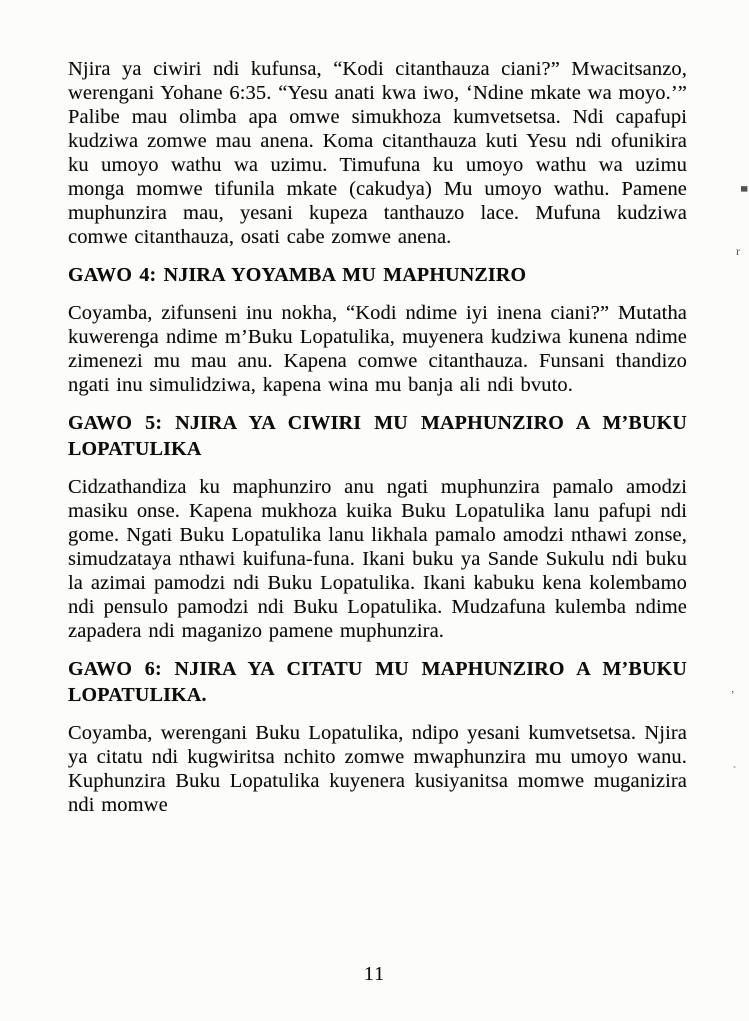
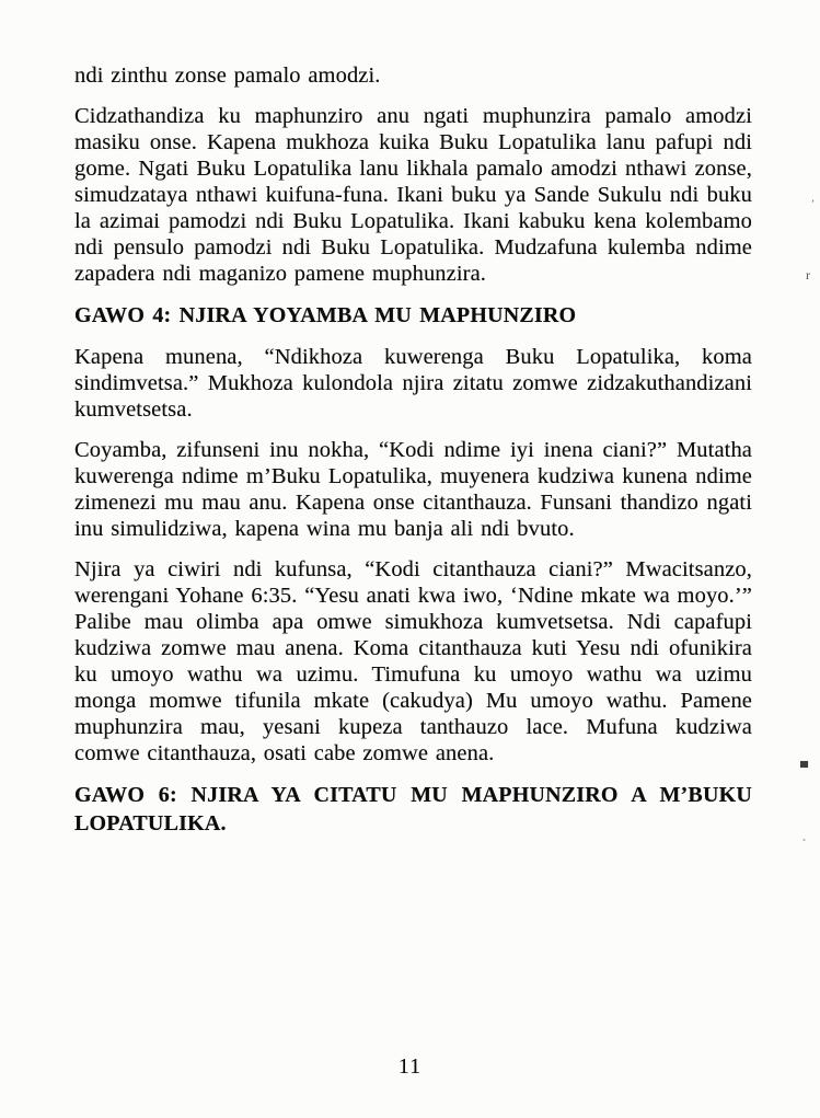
+ ndi zinthu zonse pamalo amodzi.
- Njira ya ciwiri ndi kufunsa, “Kodi citanthauza ciani?” Mwacitsanzo, werengani Yohane 6:35. “Yesu anati kwa iwo, ‘Ndine mkate wa moyo.’” Palibe mau olimba apa omwe simukhoza kumvetsetsa. Ndi capafupi kudziwa zomwe mau anena. Koma citanthauza kuti Yesu ndi ofunikira ku umoyo wathu wa uzimu. Timufuna ku umoyo wathu wa uzimu monga momwe tifunila mkate (cakudya) Mu umoyo wathu. Pamene muphunzira mau, yesani kupeza tanthauzo lace. Mufuna kudziwa comwe citanthauza, osati cabe zomwe anena.
+ Cidzathandiza ku maphunziro anu ngati muphunzira pamalo amodzi masiku onse. Kapena mukhoza kuika Buku Lopatulika lanu pafupi ndi gome. Ngati Buku Lopatulika lanu likhala pamalo amodzi nthawi zonse, simudzataya nthawi kuifuna-funa. Ikani buku ya Sande Sukulu ndi buku la azimai pamodzi ndi Buku Lopatulika. Ikani kabuku kena kolembamo ndi pensulo pamodzi ndi Buku Lopatulika. Mudzafuna kulemba ndime zapadera ndi maganizo pamene muphunzira.
  GAWO 4: NJIRA YOYAMBA MU MAPHUNZIRO
+ Kapena munena, “Ndikhoza kuwerenga Buku Lopatulika, koma sindimvetsa.” Mukhoza kulondola njira zitatu zomwe zidzakuthandizani kumvetsetsa.
- Coyamba, zifunseni inu nokha, “Kodi ndime iyi inena ciani?” Mutatha kuwerenga ndime m’Buku Lopatulika, muyenera kudziwa kunena ndime zimenezi mu mau anu. Kapena comwe citanthauza. Funsani thandizo ngati inu simulidziwa, kapena wina mu banja ali ndi bvuto.
+ Coyamba, zifunseni inu nokha, “Kodi ndime iyi inena ciani?” Mutatha kuwerenga ndime m’Buku Lopatulika, muyenera kudziwa kunena ndime zimenezi mu mau anu. Kapena onse citanthauza. Funsani thandizo ngati inu simulidziwa, kapena wina mu banja ali ndi bvuto.
- GAWO 5: NJIRA YA CIWIRI MU MAPHUNZIRO A M’BUKU LOPATULIKA
- Cidzathandiza ku maphunziro anu ngati muphunzira pamalo amodzi masiku onse. Kapena mukhoza kuika Buku Lopatulika lanu pafupi ndi gome. Ngati Buku Lopatulika lanu likhala pamalo amodzi nthawi zonse, simudzataya nthawi kuifuna-funa. Ikani buku ya Sande Sukulu ndi buku la azimai pamodzi ndi Buku Lopatulika. Ikani kabuku kena kolembamo ndi pensulo pamodzi ndi Buku Lopatulika. Mudzafuna kulemba ndime zapadera ndi maganizo pamene muphunzira.
+ Njira ya ciwiri ndi kufunsa, “Kodi citanthauza ciani?” Mwacitsanzo, werengani Yohane 6:35. “Yesu anati kwa iwo, ‘Ndine mkate wa moyo.’” Palibe mau olimba apa omwe simukhoza kumvetsetsa. Ndi capafupi kudziwa zomwe mau anena. Koma citanthauza kuti Yesu ndi ofunikira ku umoyo wathu wa uzimu. Timufuna ku umoyo wathu wa uzimu monga momwe tifunila mkate (cakudya) Mu umoyo wathu. Pamene muphunzira mau, yesani kupeza tanthauzo lace. Mufuna kudziwa comwe citanthauza, osati cabe zomwe anena.
  GAWO 6: NJIRA YA CITATU MU MAPHUNZIRO A M’BUKU LOPATULIKA.
- Coyamba, werengani Buku Lopatulika, ndipo yesani kumvetsetsa. Njira ya citatu ndi kugwiritsa nchito zomwe mwaphunzira mu umoyo wanu. Kuphunzira Buku Lopatulika kuyenera kusiyanitsa momwe muganizira ndi momwe
  11
- ▄
+ ’
  r
- ’
+ ▄
  ˚
